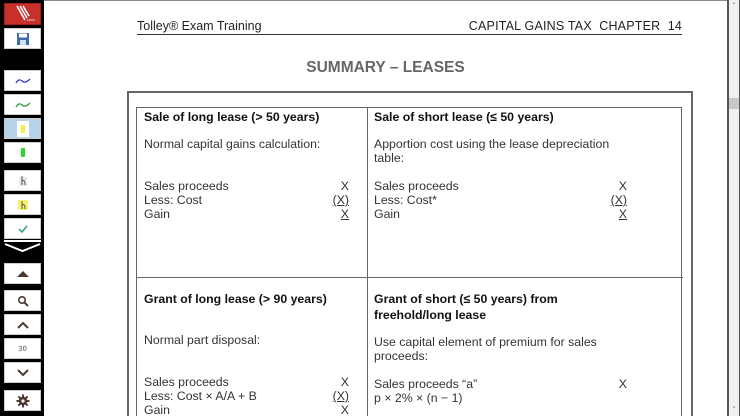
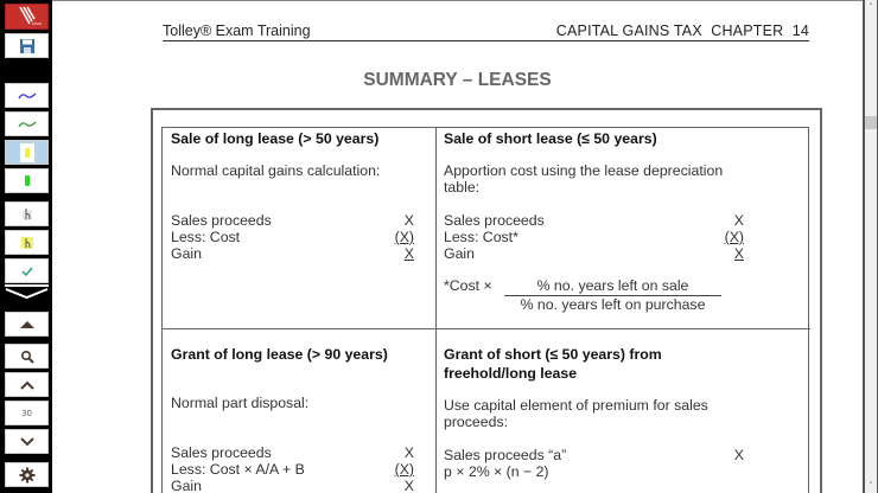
  30
  Tolley® Exam Training
  CAPITAL GAINS TAX CHAPTER 14
  SUMMARY – LEASES
  Sale of long lease (> 50 years)
  Normal capital gains calculation:
  Sales proceeds
  X
  Less: Cost
  (X)
  Gain
  X
  Sale of short lease (≤ 50 years)
  Apportion cost using the lease depreciation table:
  Sales proceeds
  X
  Less: Cost*
  (X)
  Gain
  X
+ *Cost ×
+ % no. years left on sale
+ % no. years left on purchase
  Grant of long lease (> 90 years)
  Normal part disposal:
  Sales proceeds
  X
  Less: Cost × A/A + B
  (X)
  Gain
  X
  Grant of short (≤ 50 years) from freehold/long lease
  Use capital element of premium for sales proceeds:
  Sales proceeds “a”
  X
- p × 2% × (n − 1)
+ p × 2% × (n − 2)
  ˄
  ˅
